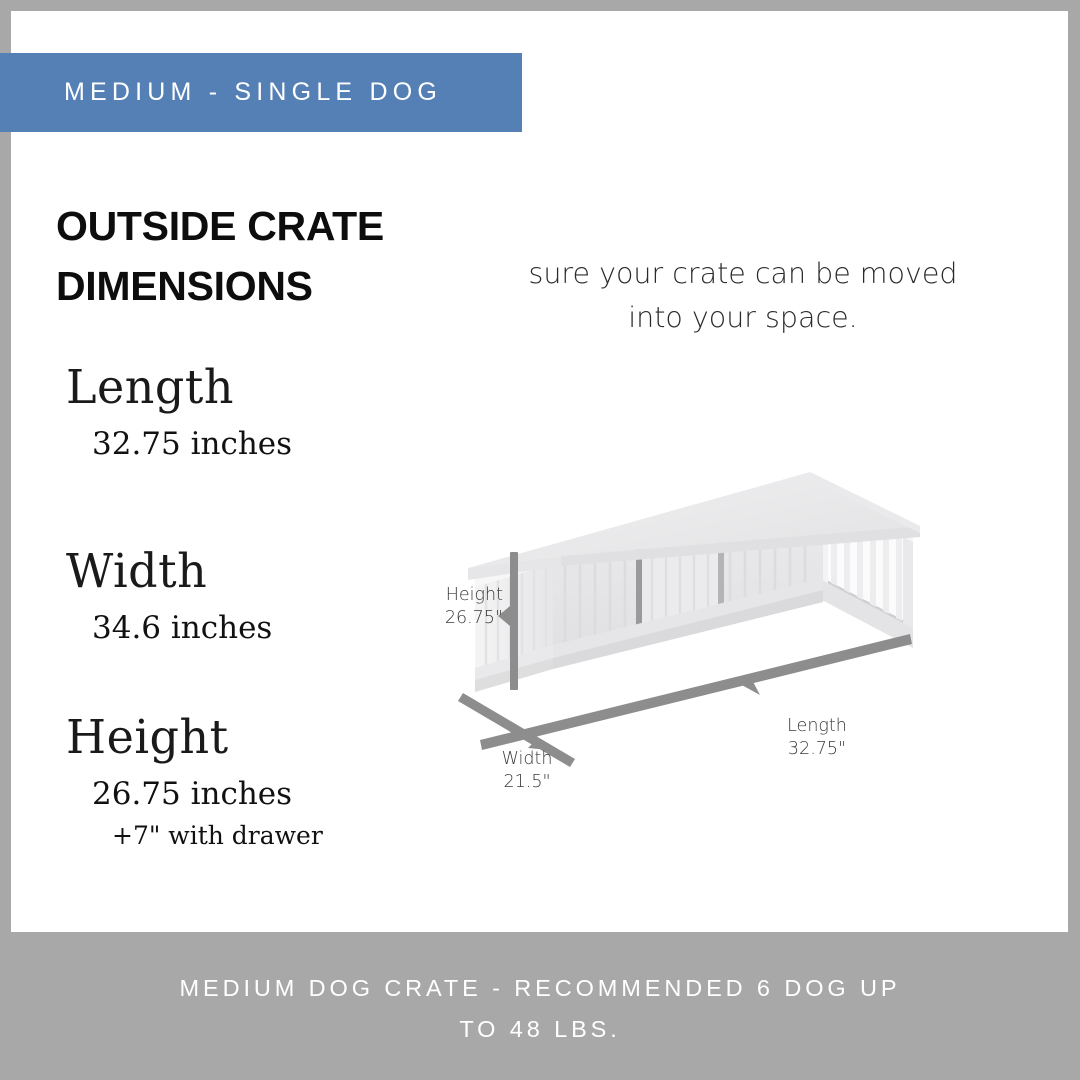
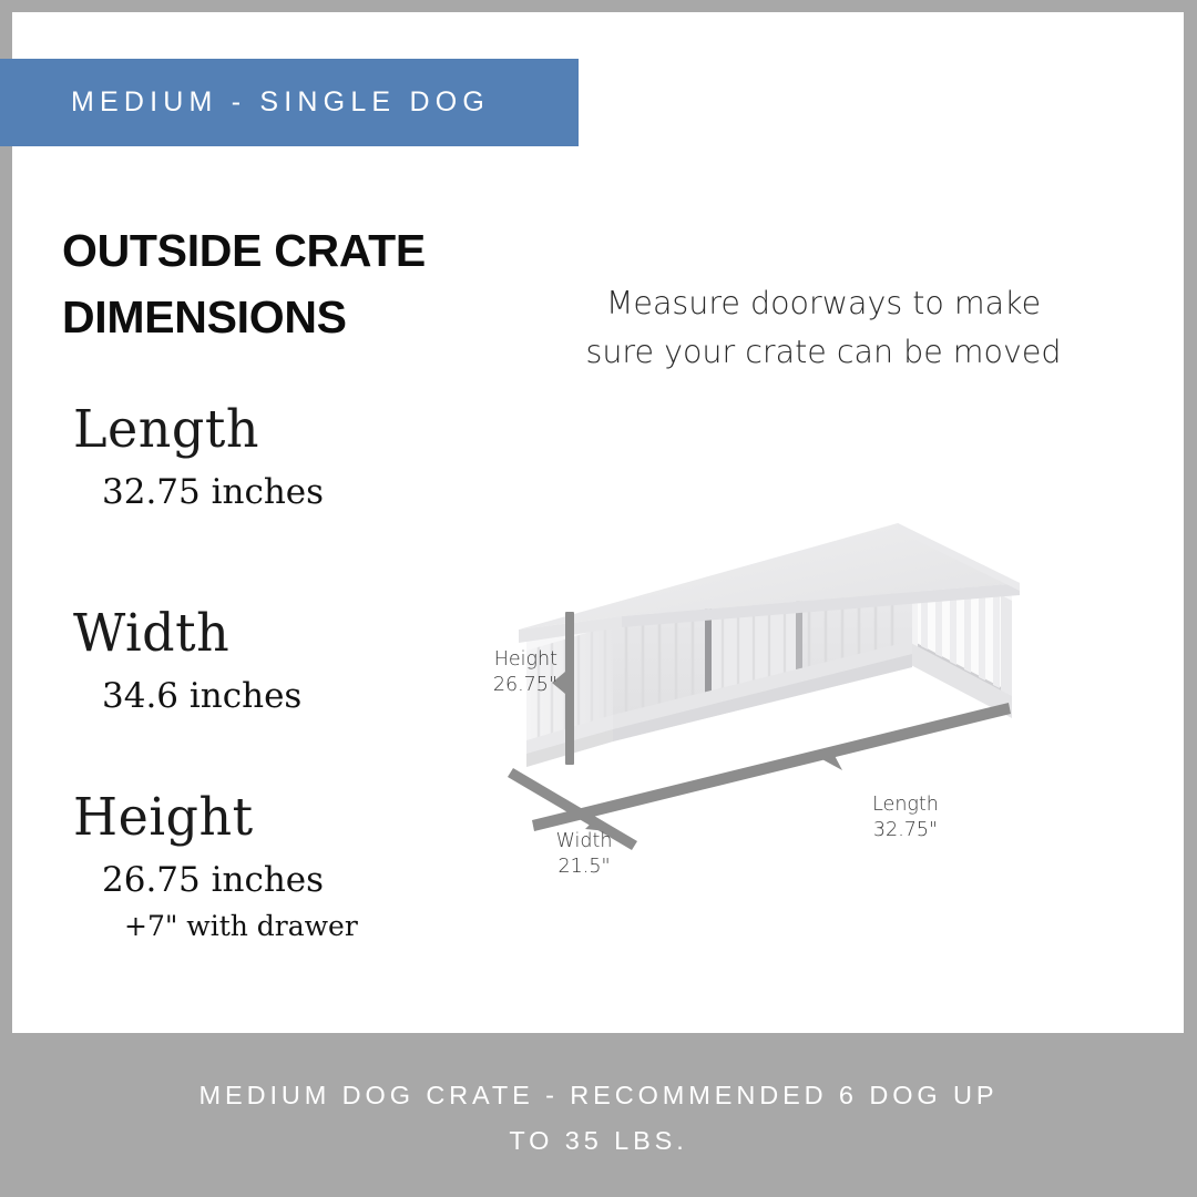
  MEDIUM - SINGLE DOG
  OUTSIDE CRATE
  DIMENSIONS
  Length
  32.75 inches
  Width
  34.6 inches
  Height
  26.75 inches
  +7" with drawer
+ Measure doorways to make
  sure your crate can be moved
- into your space.
  Height
  26.75"
  Width
  21.5"
  Length
  32.75"
  MEDIUM DOG CRATE - RECOMMENDED 6 DOG UP
- TO 48 LBS.
+ TO 35 LBS.
